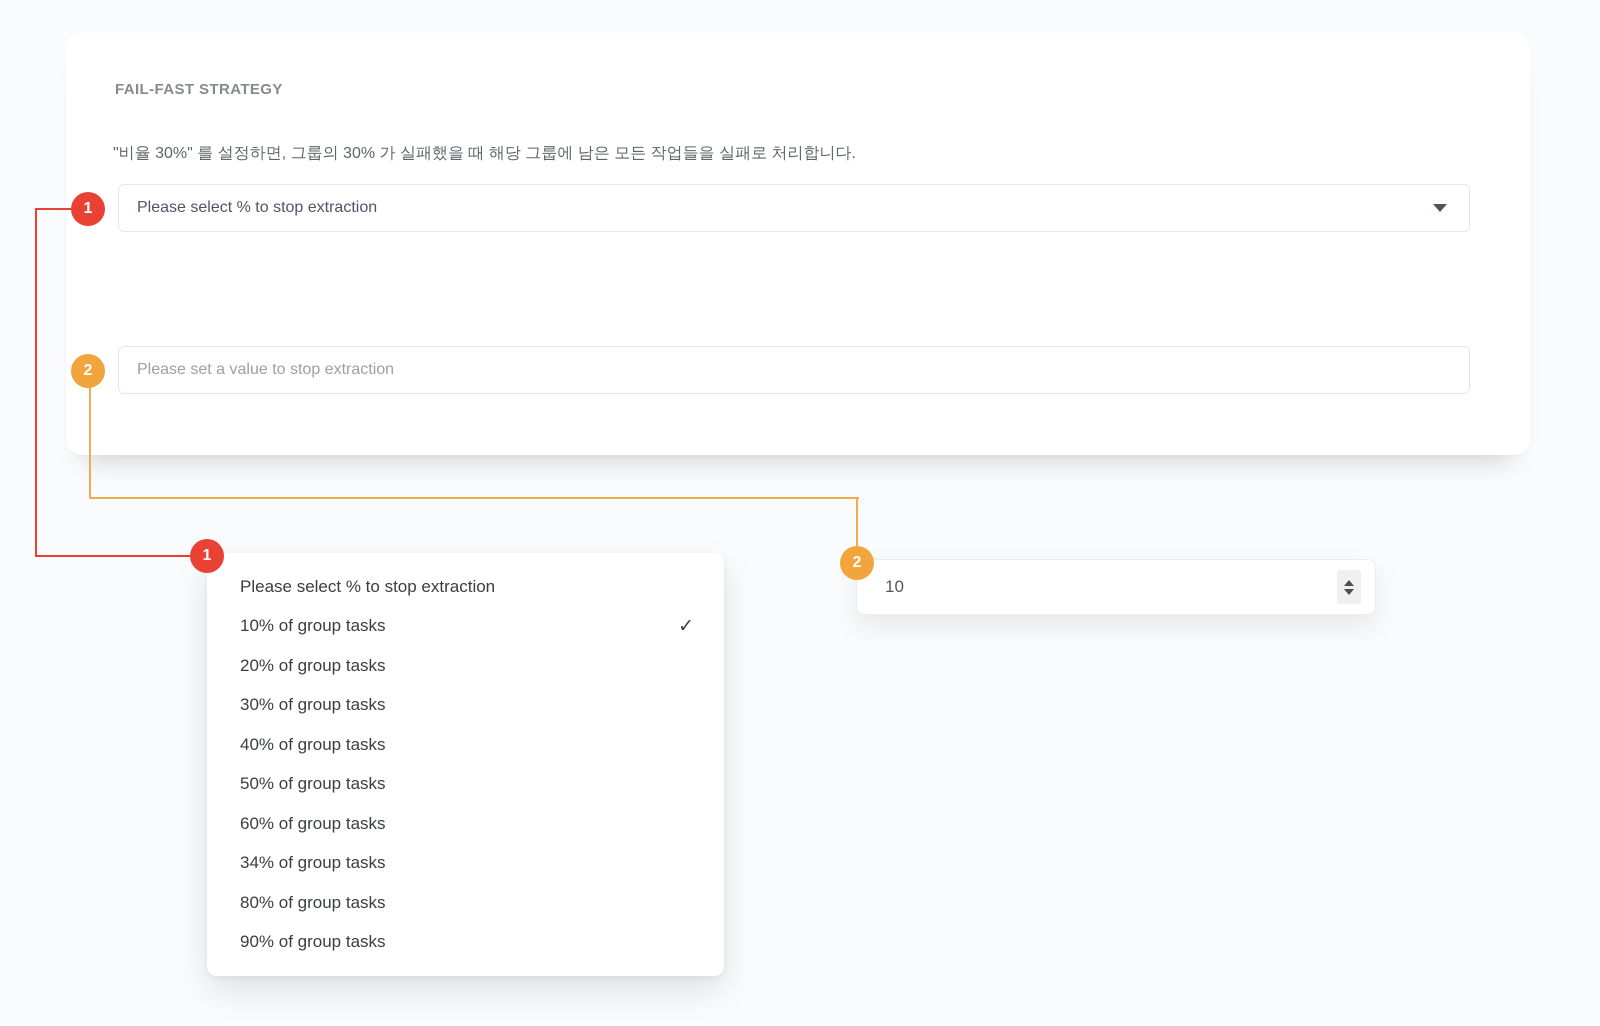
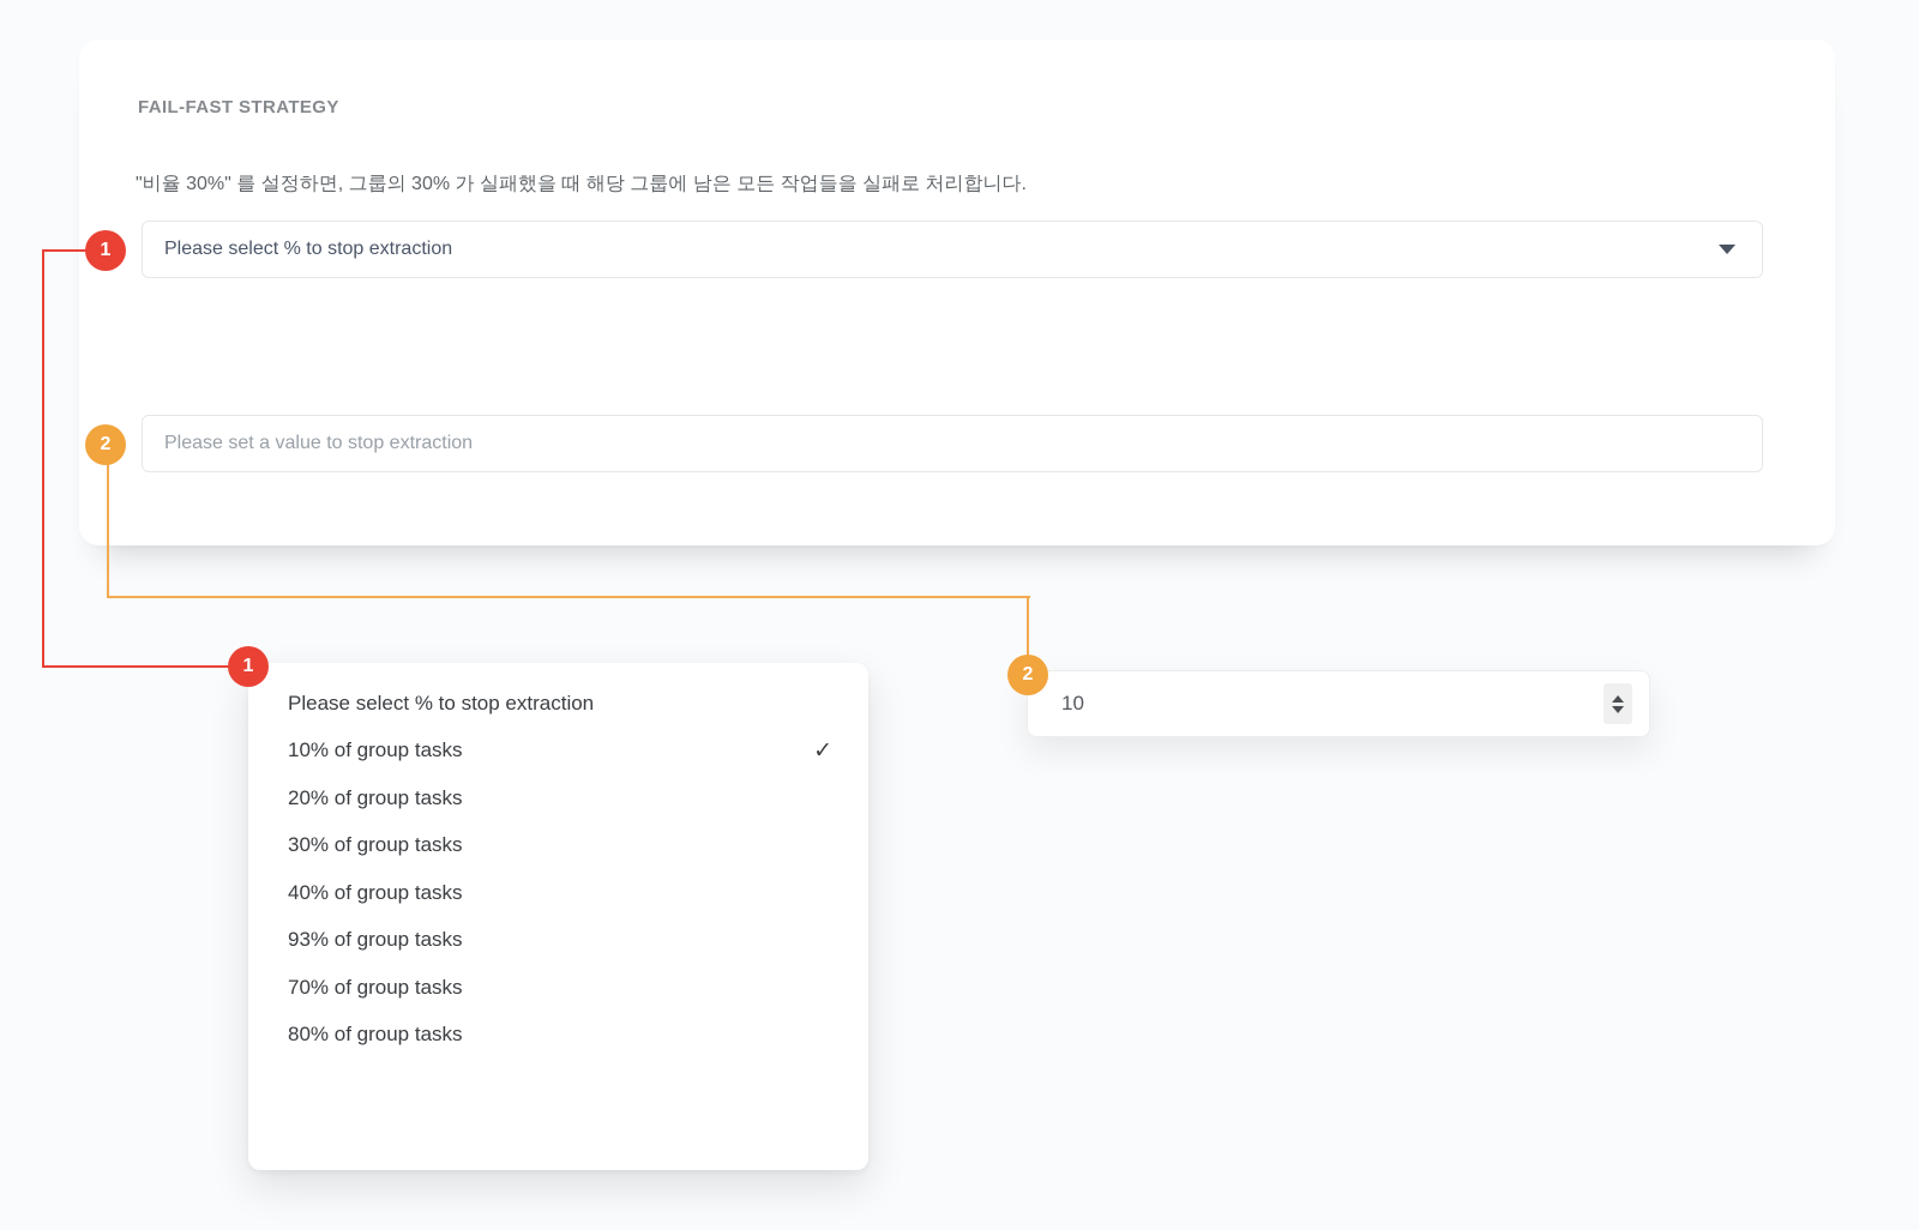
  FAIL-FAST STRATEGY
  "비율 30%" 를 설정하면, 그룹의 30% 가 실패했을 때 해당 그룹에 남은 모든 작업들을 실패로 처리합니다.
  Please select % to stop extraction
  Please set a value to stop extraction
  1
  2
  1
  2
  Please select % to stop extraction
  10% of group tasks
  ✓
  20% of group tasks
  30% of group tasks
  40% of group tasks
- 50% of group tasks
+ 93% of group tasks
- 60% of group tasks
- 34% of group tasks
+ 70% of group tasks
  80% of group tasks
- 90% of group tasks
  10
